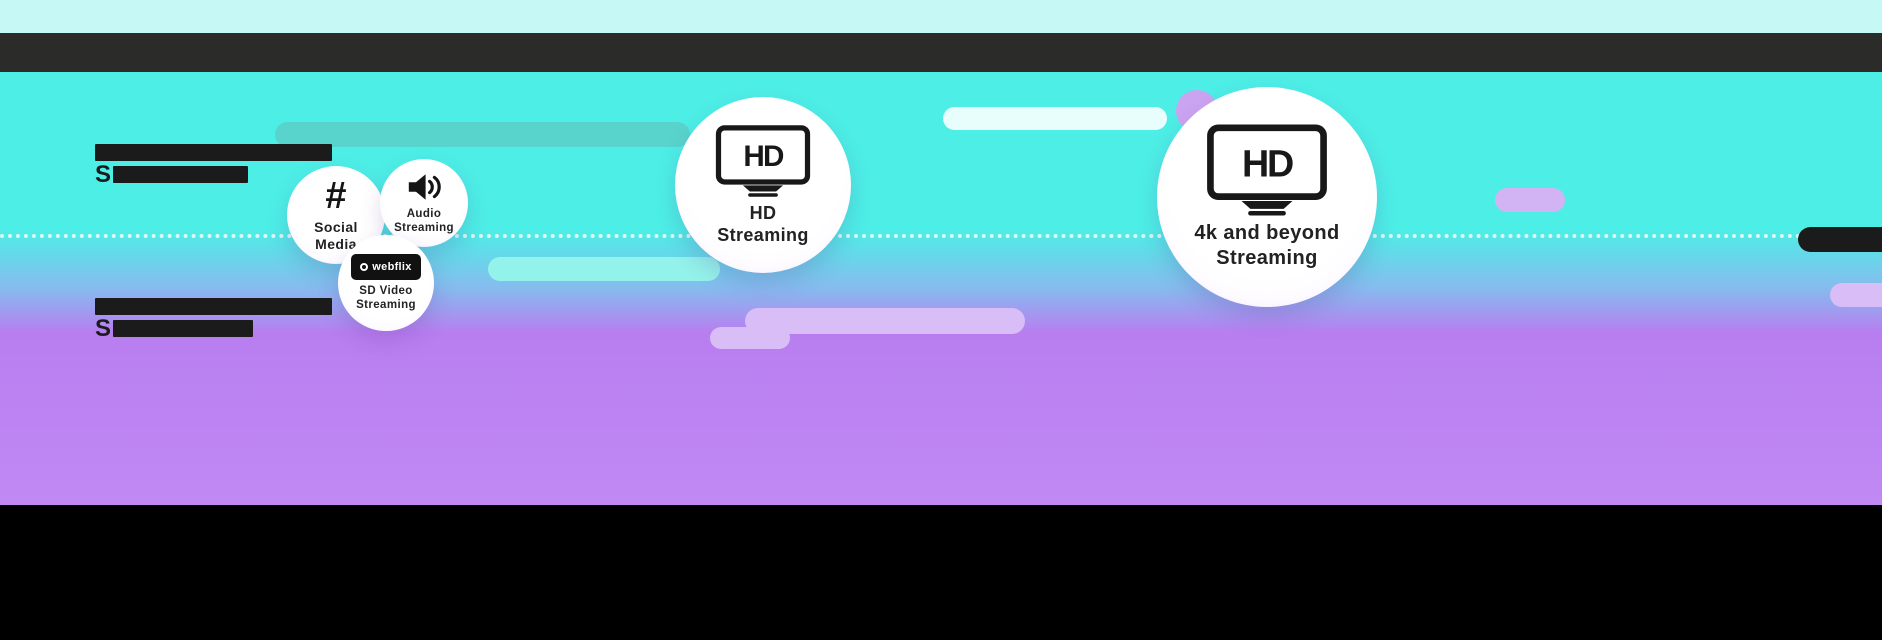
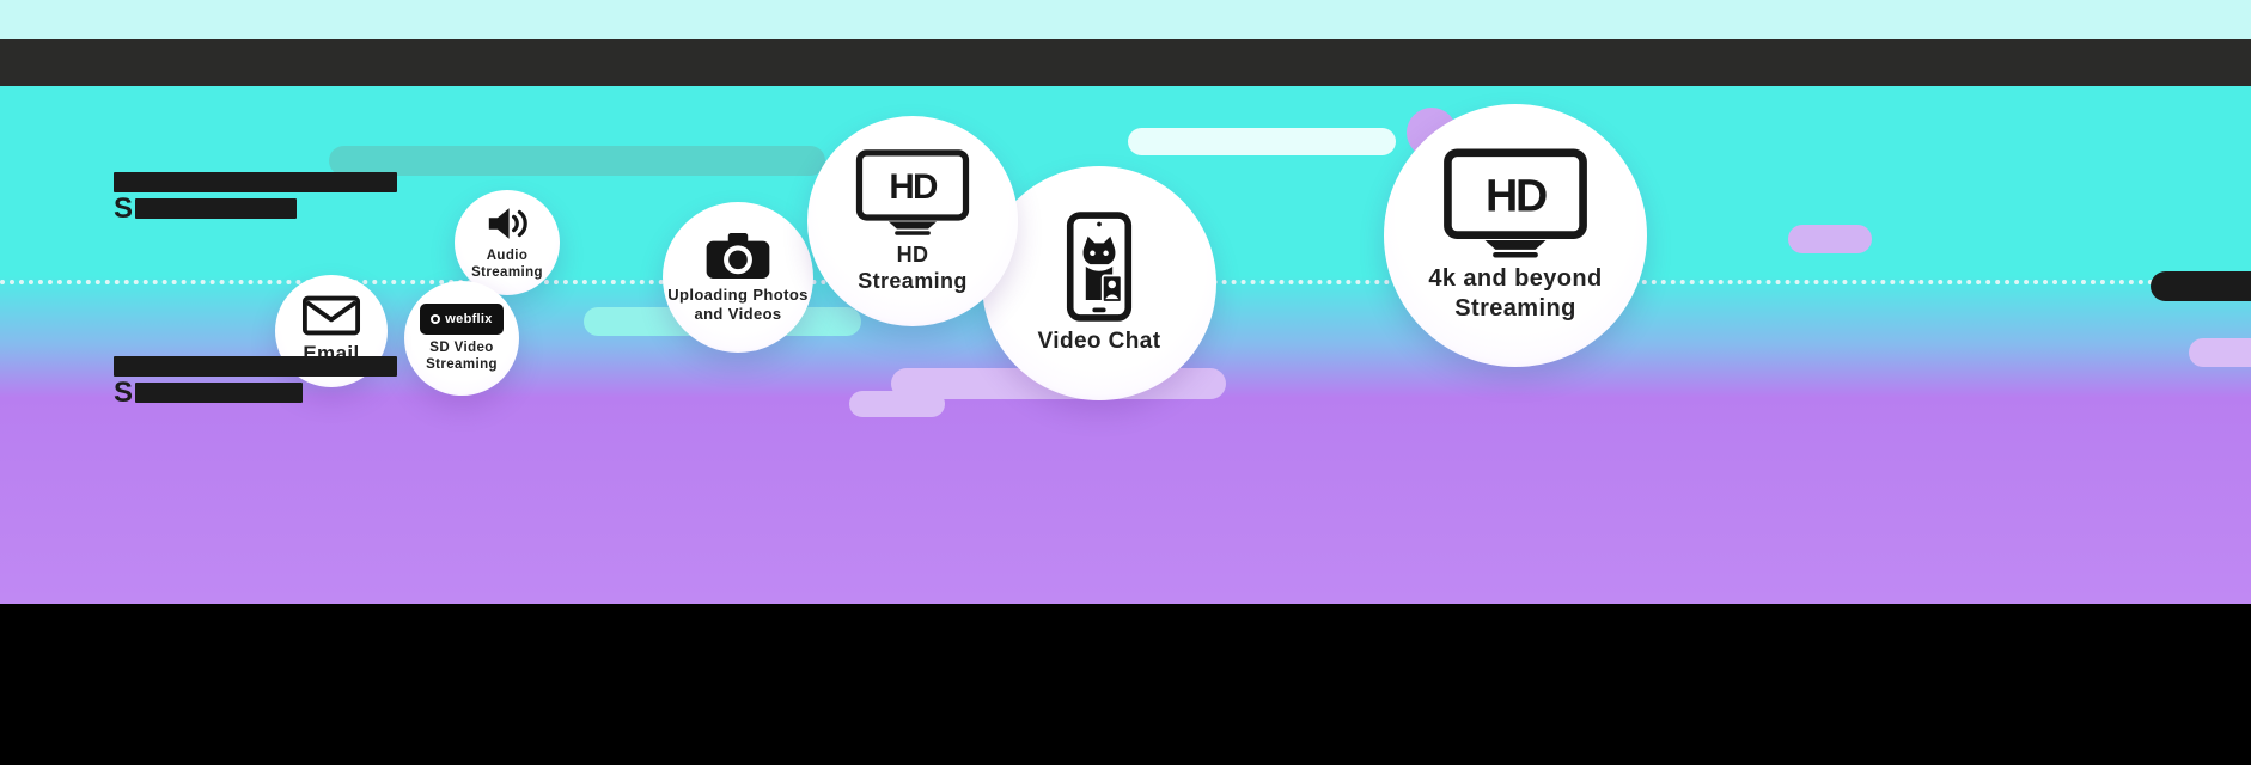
  S
  S
- #
- Social
- Media
  Audio
  Streaming
  webflix
  SD Video
  Streaming
+ Email
+ Uploading Photos
+ and Videos
+ Video Chat
  HD
  HD
  Streaming
  HD
  4k and beyond
  Streaming
